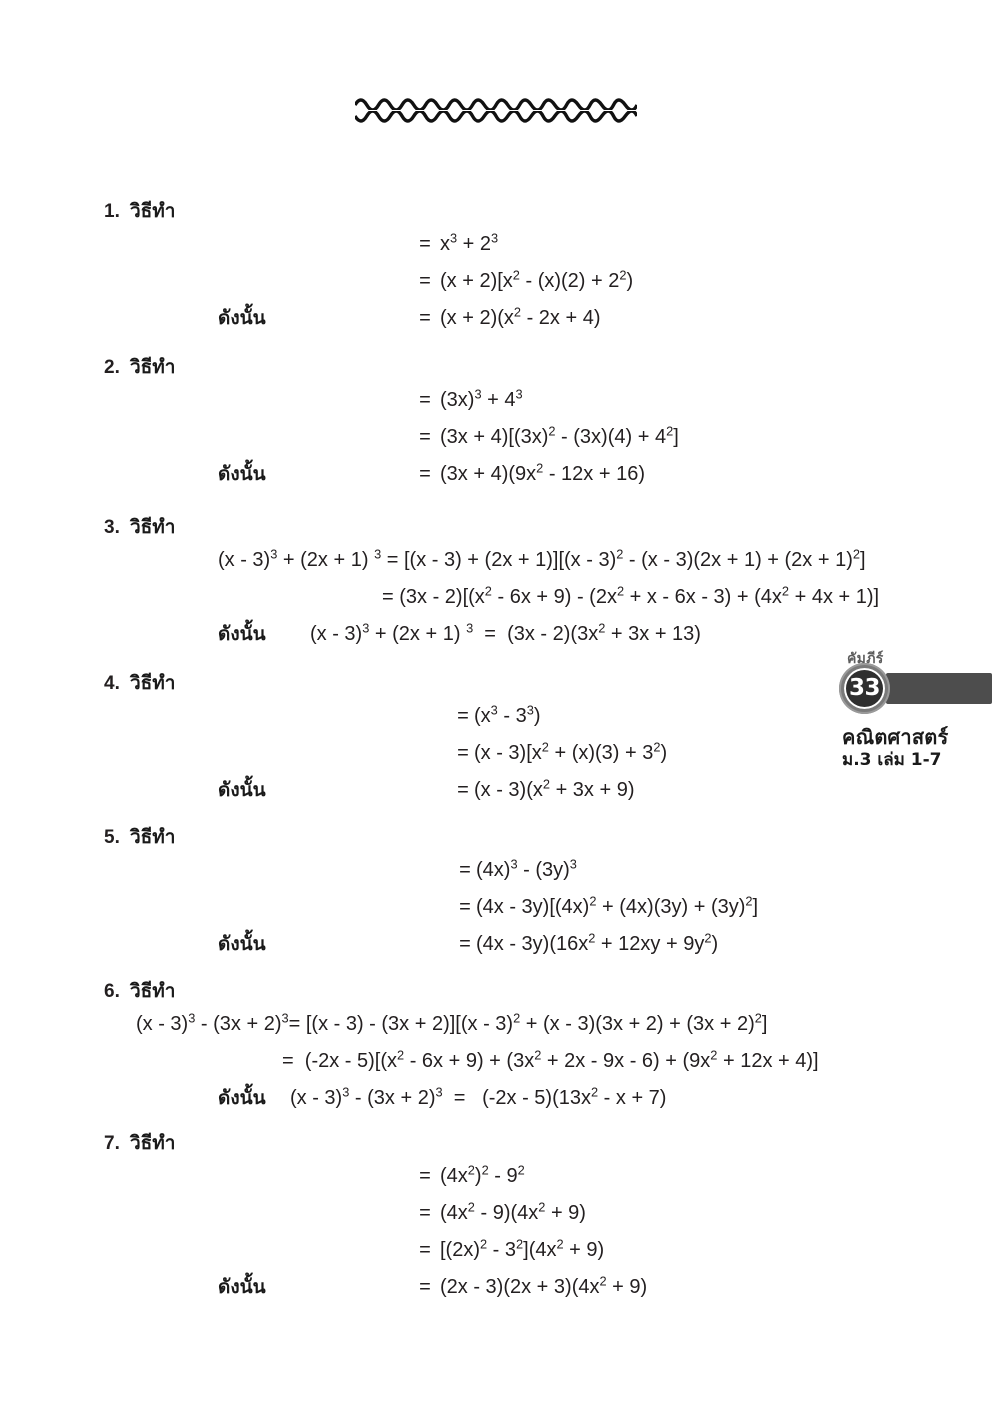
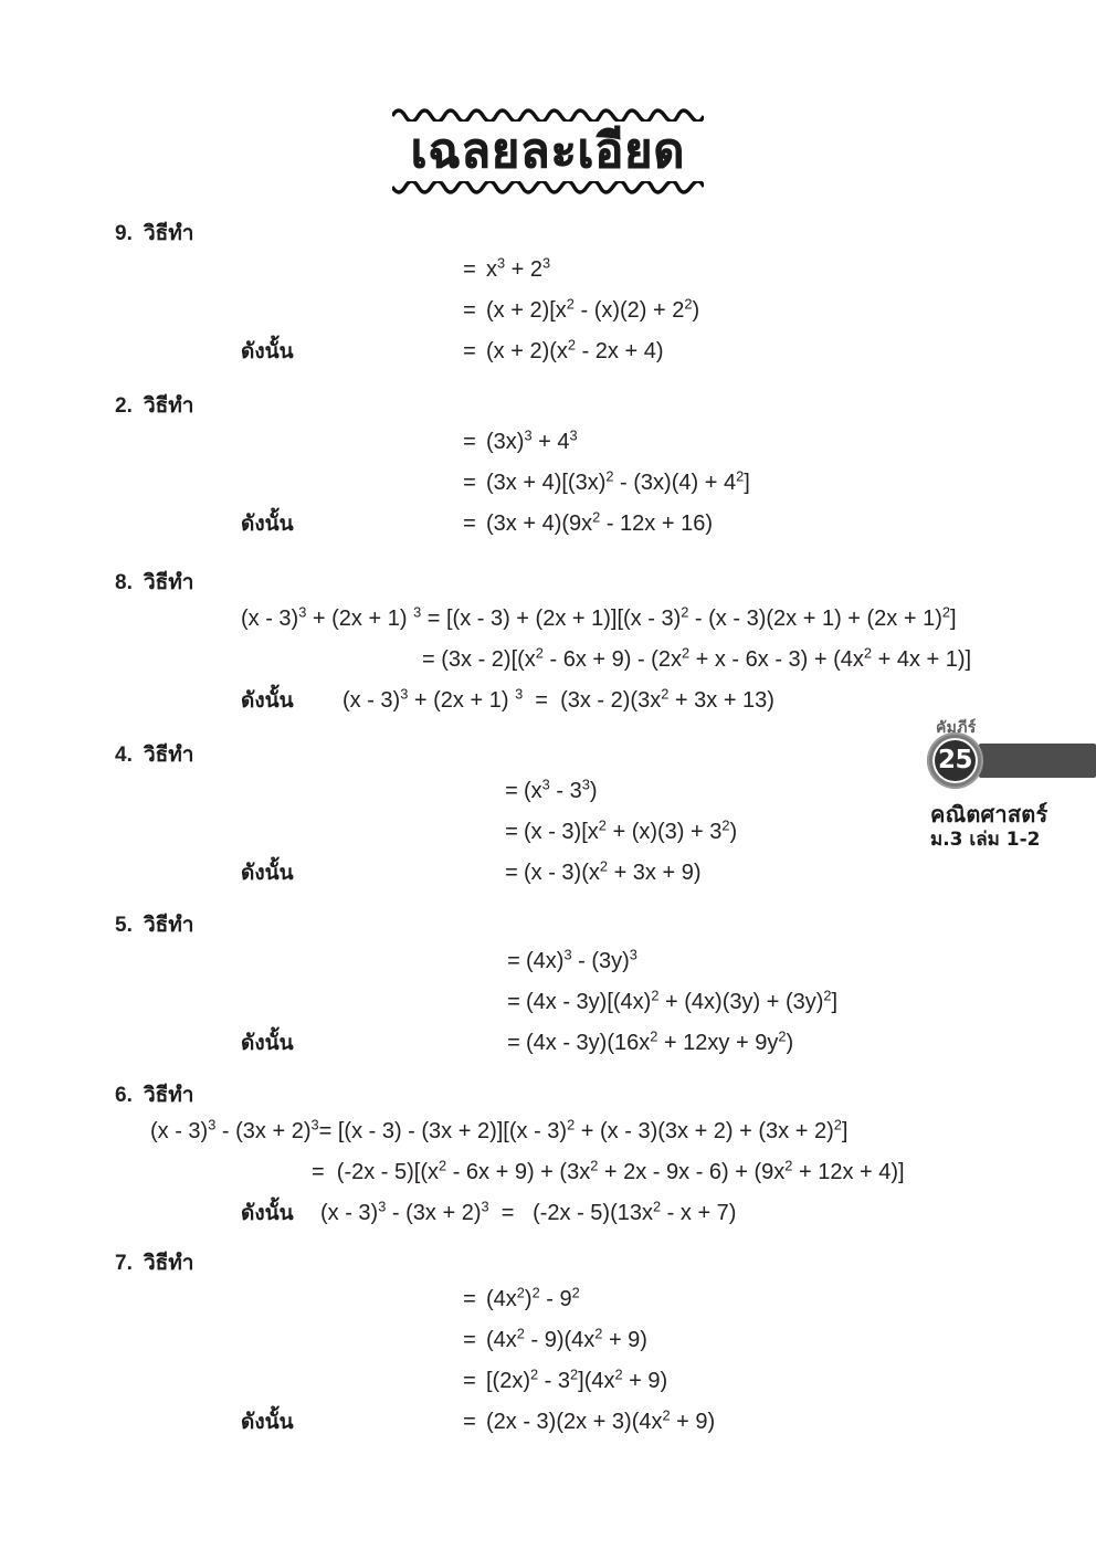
+ เฉลยละเอียด
- 1. วิธีทำ
+ 9. วิธีทำ
  =
  x3 + 23
  =
  (x + 2)[x2 - (x)(2) + 22)
  ดังนั้น
  =
  (x + 2)(x2 - 2x + 4)
  2. วิธีทำ
  =
  (3x)3 + 43
  =
  (3x + 4)[(3x)2 - (3x)(4) + 42]
  ดังนั้น
  =
  (3x + 4)(9x2 - 12x + 16)
- 3. วิธีทำ
+ 8. วิธีทำ
  (x - 3)3 + (2x + 1) 3 = [(x - 3) + (2x + 1)][(x - 3)2 - (x - 3)(2x + 1) + (2x + 1)2]
  = (3x - 2)[(x2 - 6x + 9) - (2x2 + x - 6x - 3) + (4x2 + 4x + 1)]
  ดังนั้น
  (x - 3)3 + (2x + 1) 3 = (3x - 2)(3x2 + 3x + 13)
  4. วิธีทำ
  =
  (x3 - 33)
  =
  (x - 3)[x2 + (x)(3) + 32)
  ดังนั้น
  =
  (x - 3)(x2 + 3x + 9)
  5. วิธีทำ
  =
  (4x)3 - (3y)3
  =
  (4x - 3y)[(4x)2 + (4x)(3y) + (3y)2]
  ดังนั้น
  =
  (4x - 3y)(16x2 + 12xy + 9y2)
  6. วิธีทำ
  (x - 3)3 - (3x + 2)3= [(x - 3) - (3x + 2)][(x - 3)2 + (x - 3)(3x + 2) + (3x + 2)2]
  = (-2x - 5)[(x2 - 6x + 9) + (3x2 + 2x - 9x - 6) + (9x2 + 12x + 4)]
  ดังนั้น
  (x - 3)3 - (3x + 2)3 = (-2x - 5)(13x2 - x + 7)
  7. วิธีทำ
  =
  (4x2)2 - 92
  =
  (4x2 - 9)(4x2 + 9)
  =
  [(2x)2 - 32](4x2 + 9)
  ดังนั้น
  =
  (2x - 3)(2x + 3)(4x2 + 9)
  คัมภีร์
- 33
+ 25
  คณิตศาสตร์
- ม.3 เล่ม 1-7
+ ม.3 เล่ม 1-2
